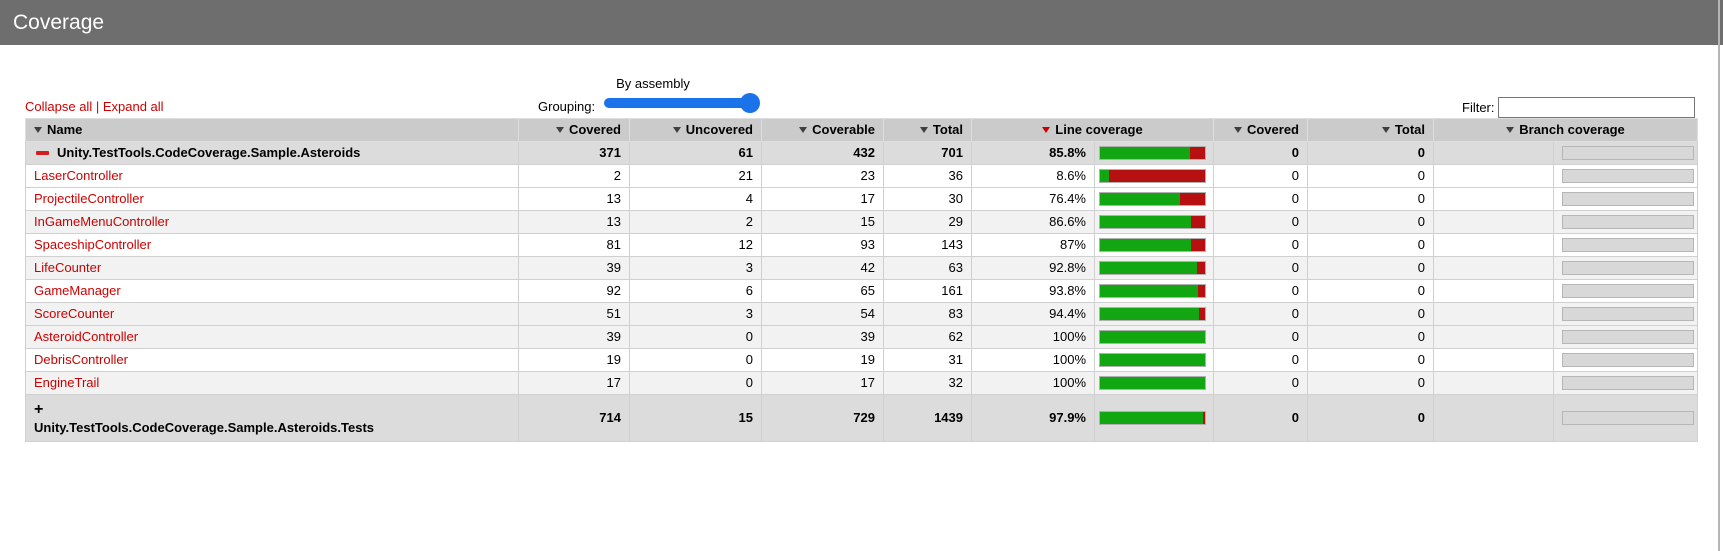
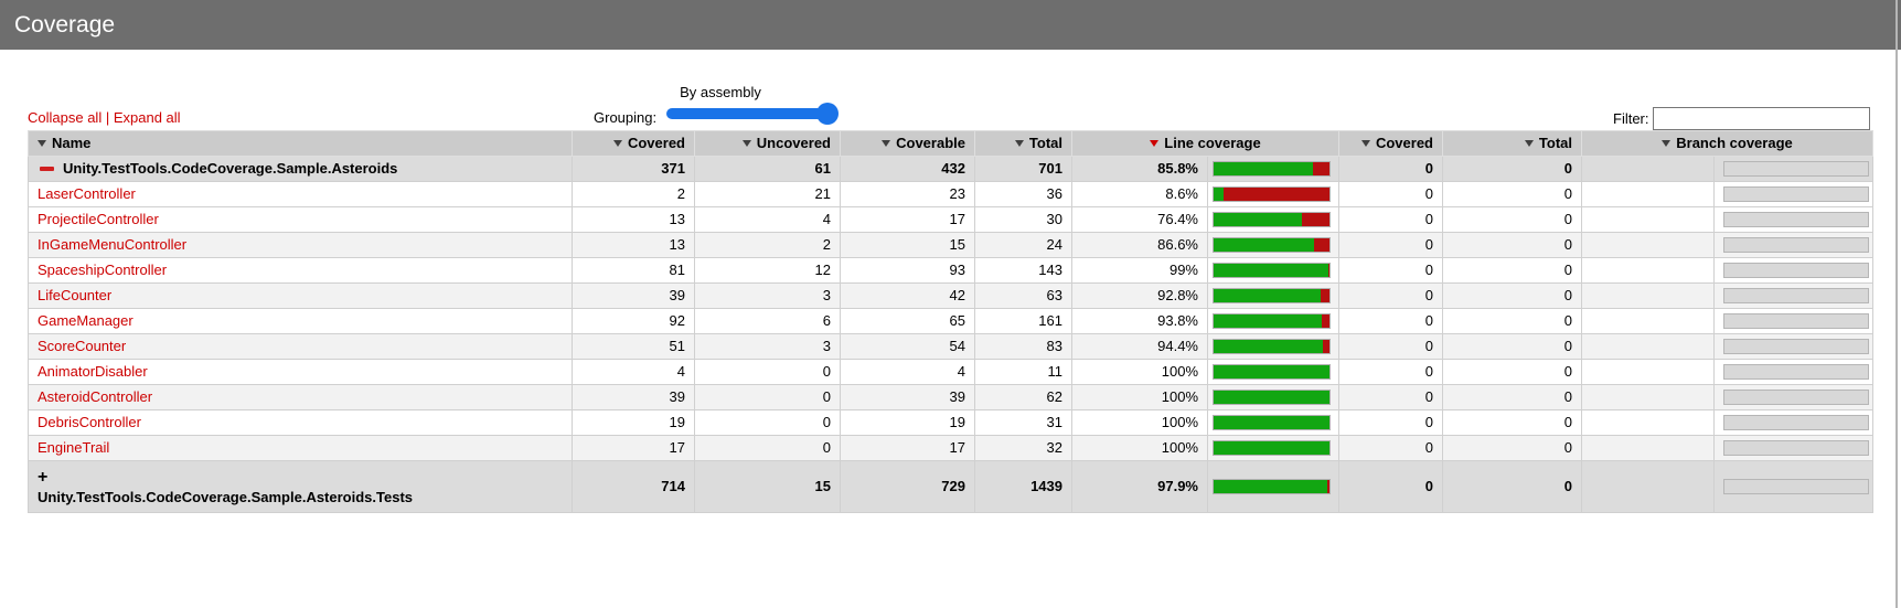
  Coverage
  Collapse all | Expand all
  By assembly
  Grouping:
  Filter:
  Name	Covered	Uncovered	Coverable	Total	Line coverage	Covered	Total	Branch coverage
  Unity.TestTools.CodeCoverage.Sample.Asteroids	371	61	432	701	85.8%		0	0
  LaserController	2	21	23	36	8.6%		0	0
  ProjectileController	13	4	17	30	76.4%		0	0
- InGameMenuController	13	2	15	29	86.6%		0	0
+ InGameMenuController	13	2	15	24	86.6%		0	0
- SpaceshipController	81	12	93	143	87%		0	0
+ SpaceshipController	81	12	93	143	99%		0	0
  LifeCounter	39	3	42	63	92.8%		0	0
  GameManager	92	6	65	161	93.8%		0	0
  ScoreCounter	51	3	54	83	94.4%		0	0
+ AnimatorDisabler	4	0	4	11	100%		0	0
  AsteroidController	39	0	39	62	100%		0	0
  DebrisController	19	0	19	31	100%		0	0
  EngineTrail	17	0	17	32	100%		0	0
  +Unity.TestTools.CodeCoverage.Sample.Asteroids.Tests	714	15	729	1439	97.9%		0	0
